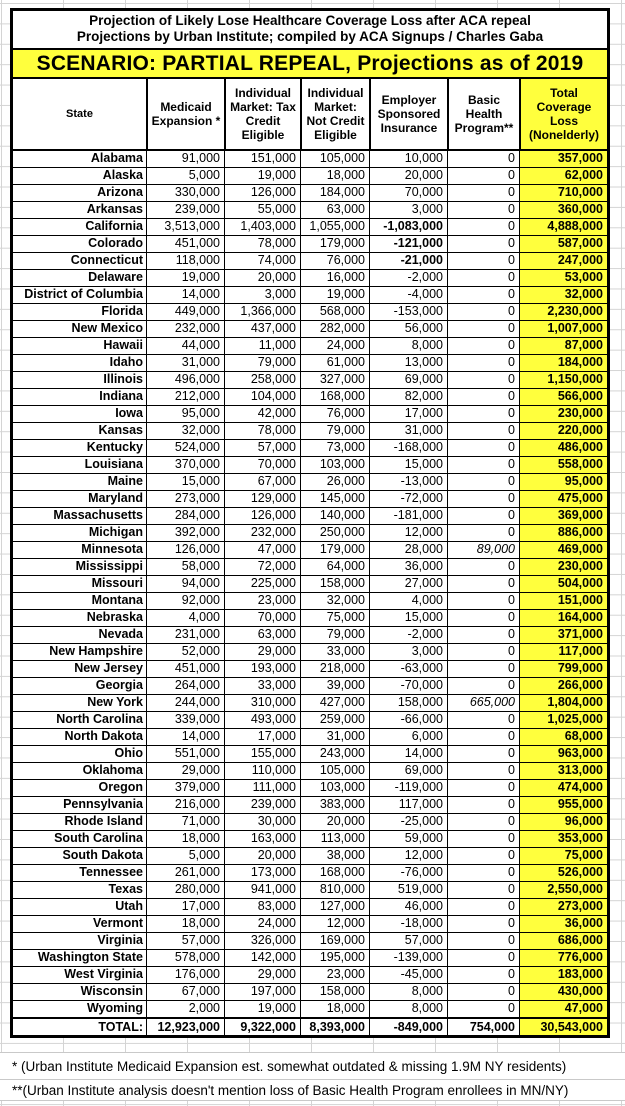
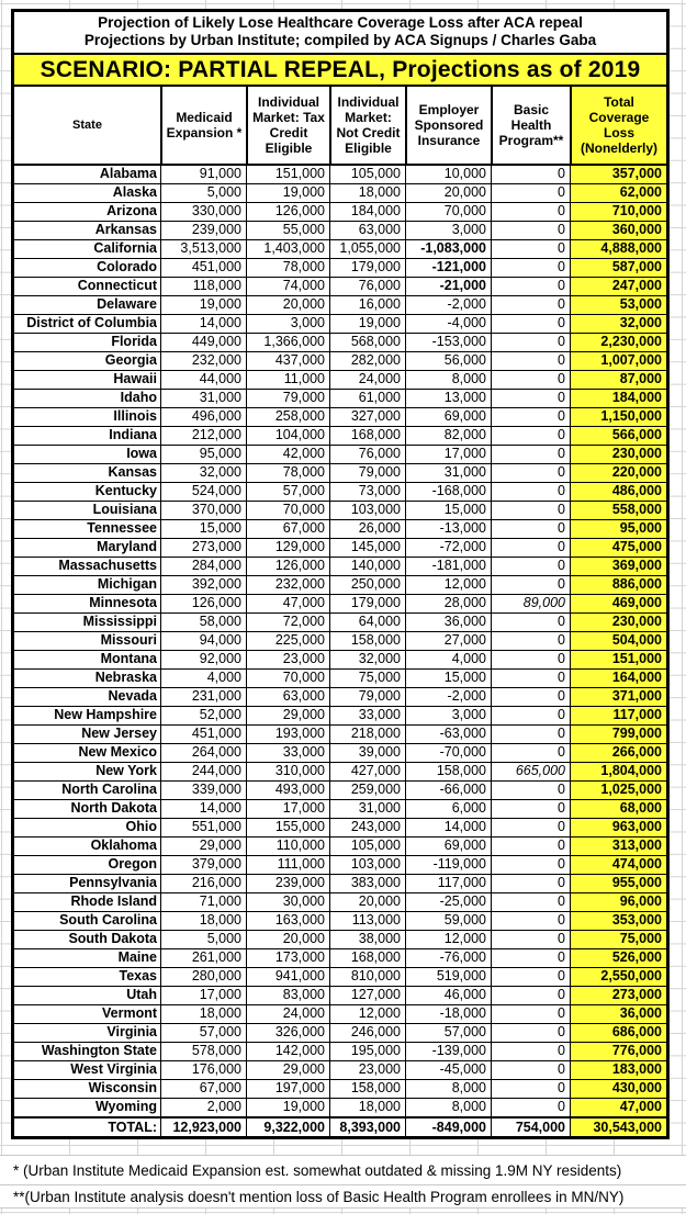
  Projection of Likely Lose Healthcare Coverage Loss after ACA repeal
  Projections by Urban Institute; compiled by ACA Signups / Charles Gaba
  SCENARIO: PARTIAL REPEAL, Projections as of 2019
  State
  Medicaid Expansion *
  Individual Market: Tax Credit Eligible
  Individual Market: Not Credit Eligible
  Employer Sponsored Insurance
  Basic Health Program**
  Total Coverage Loss (Nonelderly)
  Alabama
  91,000
  151,000
  105,000
  10,000
  0
  357,000
  Alaska
  5,000
  19,000
  18,000
  20,000
  0
  62,000
  Arizona
  330,000
  126,000
  184,000
  70,000
  0
  710,000
  Arkansas
  239,000
  55,000
  63,000
  3,000
  0
  360,000
  California
  3,513,000
  1,403,000
  1,055,000
  -1,083,000
  0
  4,888,000
  Colorado
  451,000
  78,000
  179,000
  -121,000
  0
  587,000
  Connecticut
  118,000
  74,000
  76,000
  -21,000
  0
  247,000
  Delaware
  19,000
  20,000
  16,000
  -2,000
  0
  53,000
  District of Columbia
  14,000
  3,000
  19,000
  -4,000
  0
  32,000
  Florida
  449,000
  1,366,000
  568,000
  -153,000
  0
  2,230,000
- New Mexico
+ Georgia
  232,000
  437,000
  282,000
  56,000
  0
  1,007,000
  Hawaii
  44,000
  11,000
  24,000
  8,000
  0
  87,000
  Idaho
  31,000
  79,000
  61,000
  13,000
  0
  184,000
  Illinois
  496,000
  258,000
  327,000
  69,000
  0
  1,150,000
  Indiana
  212,000
  104,000
  168,000
  82,000
  0
  566,000
  Iowa
  95,000
  42,000
  76,000
  17,000
  0
  230,000
  Kansas
  32,000
  78,000
  79,000
  31,000
  0
  220,000
  Kentucky
  524,000
  57,000
  73,000
  -168,000
  0
  486,000
  Louisiana
  370,000
  70,000
  103,000
  15,000
  0
  558,000
- Maine
+ Tennessee
  15,000
  67,000
  26,000
  -13,000
  0
  95,000
  Maryland
  273,000
  129,000
  145,000
  -72,000
  0
  475,000
  Massachusetts
  284,000
  126,000
  140,000
  -181,000
  0
  369,000
  Michigan
  392,000
  232,000
  250,000
  12,000
  0
  886,000
  Minnesota
  126,000
  47,000
  179,000
  28,000
  89,000
  469,000
  Mississippi
  58,000
  72,000
  64,000
  36,000
  0
  230,000
  Missouri
  94,000
  225,000
  158,000
  27,000
  0
  504,000
  Montana
  92,000
  23,000
  32,000
  4,000
  0
  151,000
  Nebraska
  4,000
  70,000
  75,000
  15,000
  0
  164,000
  Nevada
  231,000
  63,000
  79,000
  -2,000
  0
  371,000
  New Hampshire
  52,000
  29,000
  33,000
  3,000
  0
  117,000
  New Jersey
  451,000
  193,000
  218,000
  -63,000
  0
  799,000
- Georgia
+ New Mexico
  264,000
  33,000
  39,000
  -70,000
  0
  266,000
  New York
  244,000
  310,000
  427,000
  158,000
  665,000
  1,804,000
  North Carolina
  339,000
  493,000
  259,000
  -66,000
  0
  1,025,000
  North Dakota
  14,000
  17,000
  31,000
  6,000
  0
  68,000
  Ohio
  551,000
  155,000
  243,000
  14,000
  0
  963,000
  Oklahoma
  29,000
  110,000
  105,000
  69,000
  0
  313,000
  Oregon
  379,000
  111,000
  103,000
  -119,000
  0
  474,000
  Pennsylvania
  216,000
  239,000
  383,000
  117,000
  0
  955,000
  Rhode Island
  71,000
  30,000
  20,000
  -25,000
  0
  96,000
  South Carolina
  18,000
  163,000
  113,000
  59,000
  0
  353,000
  South Dakota
  5,000
  20,000
  38,000
  12,000
  0
  75,000
- Tennessee
+ Maine
  261,000
  173,000
  168,000
  -76,000
  0
  526,000
  Texas
  280,000
  941,000
  810,000
  519,000
  0
  2,550,000
  Utah
  17,000
  83,000
  127,000
  46,000
  0
  273,000
  Vermont
  18,000
  24,000
  12,000
  -18,000
  0
  36,000
  Virginia
  57,000
  326,000
- 169,000
+ 246,000
  57,000
  0
  686,000
  Washington State
  578,000
  142,000
  195,000
  -139,000
  0
  776,000
  West Virginia
  176,000
  29,000
  23,000
  -45,000
  0
  183,000
  Wisconsin
  67,000
  197,000
  158,000
  8,000
  0
  430,000
  Wyoming
  2,000
  19,000
  18,000
  8,000
  0
  47,000
  TOTAL:
  12,923,000
  9,322,000
  8,393,000
  -849,000
  754,000
  30,543,000
  * (Urban Institute Medicaid Expansion est. somewhat outdated & missing 1.9M NY residents)
  **(Urban Institute analysis doesn't mention loss of Basic Health Program enrollees in MN/NY)
